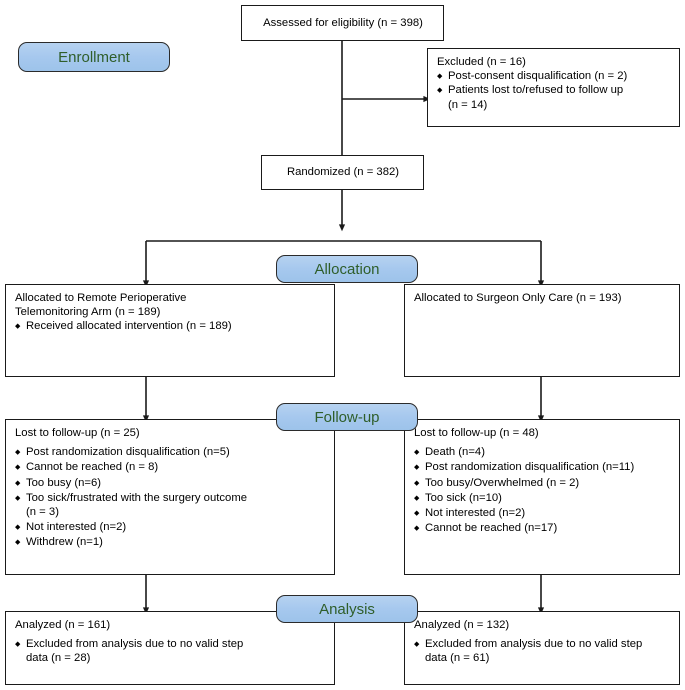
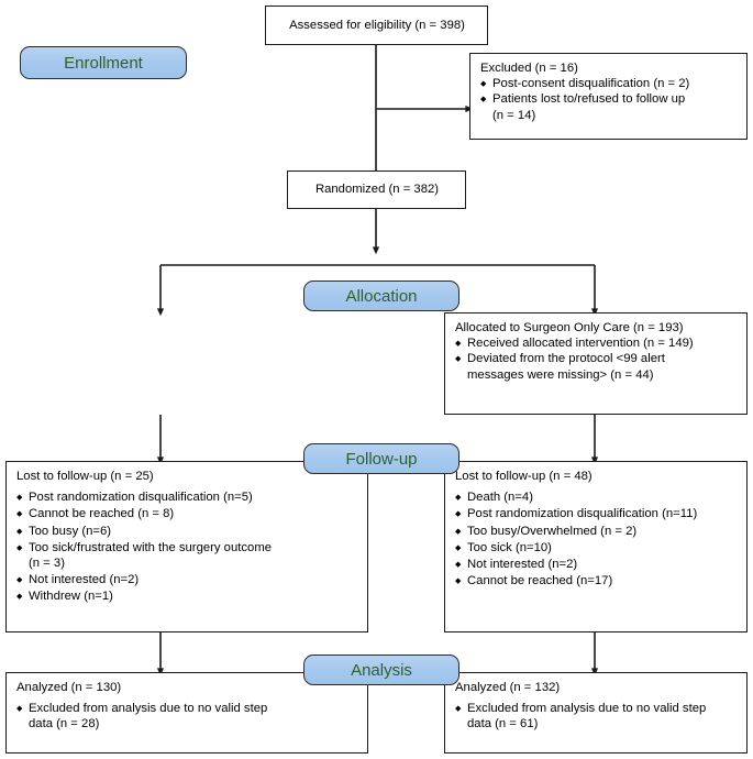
  Enrollment
  Allocation
  Follow-up
  Analysis
  Assessed for eligibility (n = 398)
  Excluded (n = 16)
  Post-consent disqualification (n = 2)
  Patients lost to/refused to follow up
  (n = 14)
  Randomized (n = 382)
- Allocated to Remote Perioperative
- Telemonitoring Arm (n = 189)
- Received allocated intervention (n = 189)
  Allocated to Surgeon Only Care (n = 193)
+ Received allocated intervention (n = 149)
+ Deviated from the protocol <99 alert
+ messages were missing> (n = 44)
  Lost to follow-up (n = 25)
  Post randomization disqualification (n=5)
  Cannot be reached (n = 8)
  Too busy (n=6)
  Too sick/frustrated with the surgery outcome
  (n = 3)
  Not interested (n=2)
  Withdrew (n=1)
  Lost to follow-up (n = 48)
  Death (n=4)
  Post randomization disqualification (n=11)
  Too busy/Overwhelmed (n = 2)
  Too sick (n=10)
  Not interested (n=2)
  Cannot be reached (n=17)
- Analyzed (n = 161)
+ Analyzed (n = 130)
  Excluded from analysis due to no valid step
  data (n = 28)
  Analyzed (n = 132)
  Excluded from analysis due to no valid step
  data (n = 61)
